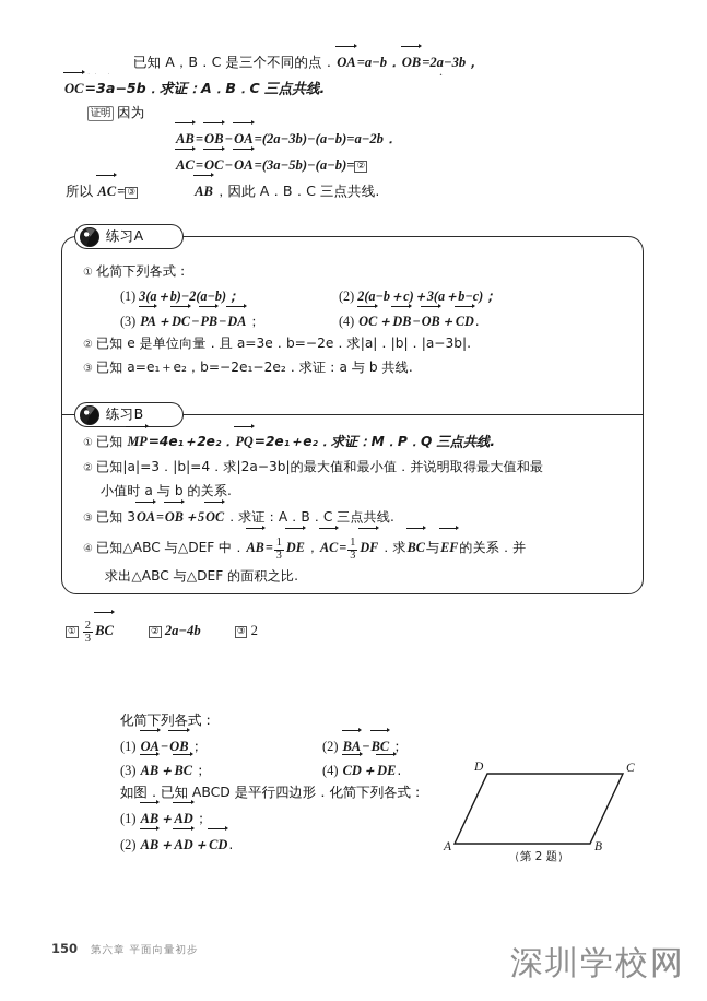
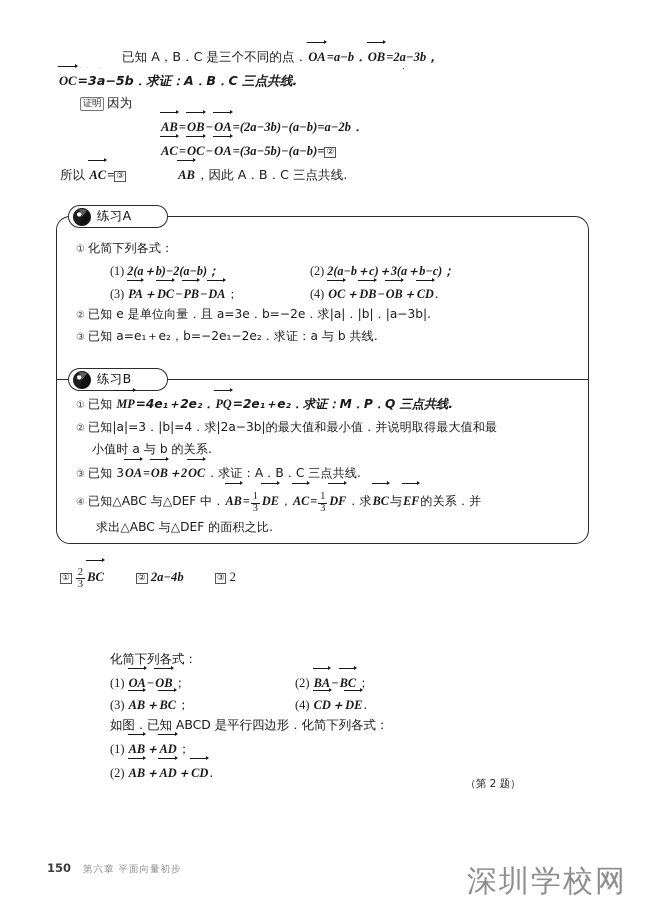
  ·· ·
  .
  已知 A，B．C 是三个不同的点．OA=a−b．OB=2a−3b，
  OC=3a−5b．求证：A．B．C 三点共线.
  证明 因为
  AB=OB−OA=(2a−3b)−(a−b)=a−2b．
  AC=OC−OA=(3a−5b)−(a−b)= ②
  .
  所以 AC= ③ AB，因此 A．B．C 三点共线.
  练习A
  练习B
  ① 化简下列各式：
- (1) 3(a＋b)−2(a−b)；
+ (1) 2(a＋b)−2(a−b)；
  (2) 2(a−b＋c)＋3(a＋b−c)；
  (3) PA＋DC−PB−DA；
  (4) OC＋DB−OB＋CD.
  ② 已知 e 是单位向量．且 a=3e．b=−2e．求|a|．|b|．|a−3b|.
  ③ 已知 a=e₁＋e₂，b=−2e₁−2e₂．求证：a 与 b 共线.
  ① 已知 MP=4e₁＋2e₂．PQ=2e₁＋e₂．求证：M．P．Q 三点共线.
  ② 已知|a|=3．|b|=4．求|2a−3b|的最大值和最小值．并说明取得最大值和最
  小值时 a 与 b 的关系.
- ③ 已知 3OA=OB＋5OC．求证：A．B．C 三点共线.
+ ③ 已知 3OA=OB＋2OC．求证：A．B．C 三点共线.
  ④ 已知△ABC 与△DEF 中．AB=
  1
  3
  DE，AC=
  1
  3
  DF．求BC与EF的关系．并
  求出△ABC 与△DEF 的面积之比.
  ①
  2
  3
  BC ② 2a−4b ③ 2
  化简下列各式：
  (1) OA−OB；
  (2) BA−BC；
  (3) AB＋BC；
  (4) CD＋DE.
  如图．已知 ABCD 是平行四边形．化简下列各式：
  (1) AB＋AD；
  (2) AB＋AD＋CD.
- A
- B
- C
- D
  （第 2 题）
  150
  第六章 平面向量初步
  深圳学校网
